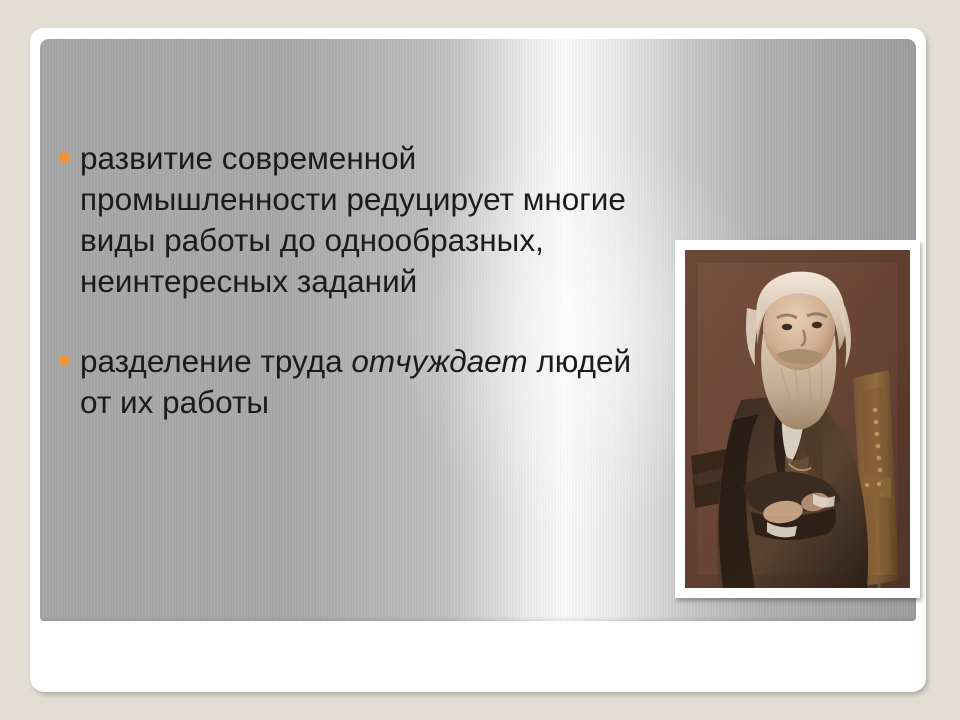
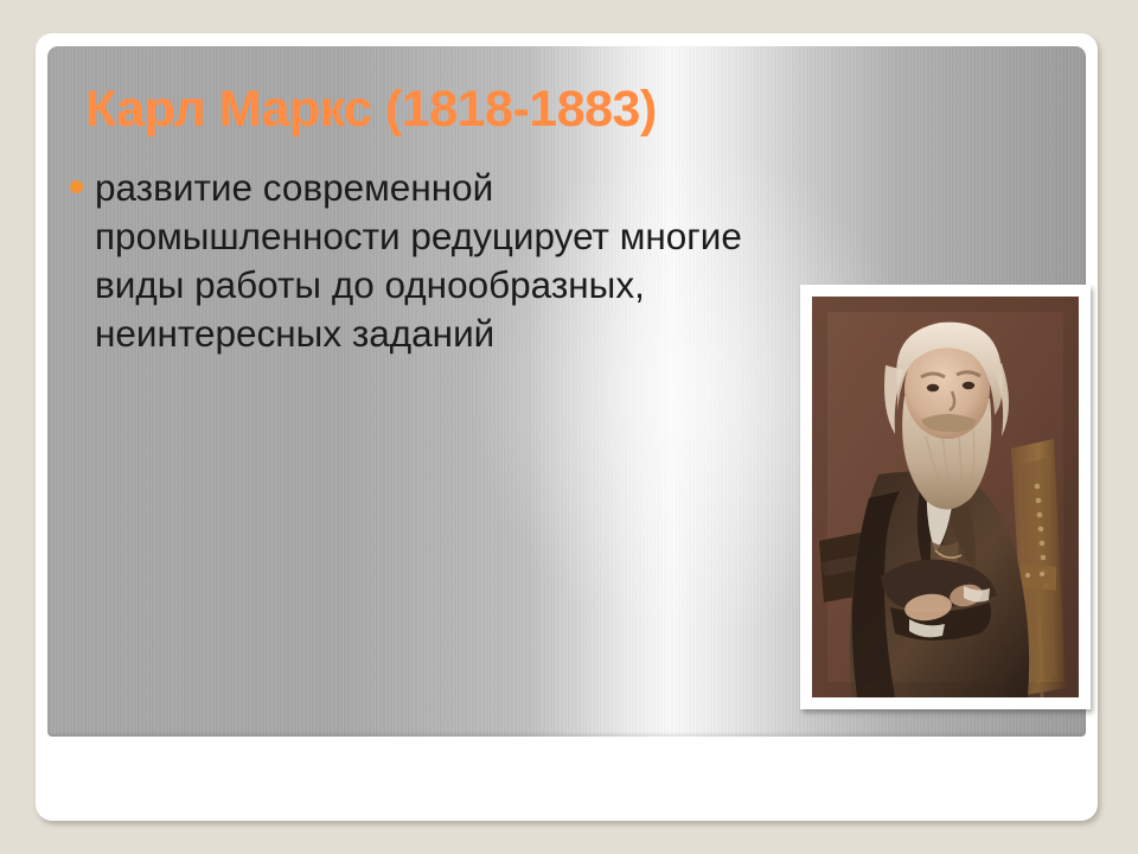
+ Карл Маркс (1818-1883)
  развитие современной промышленности редуцирует многие виды работы до однообразных, неинтересных заданий
- разделение труда отчуждает людей от их работы
